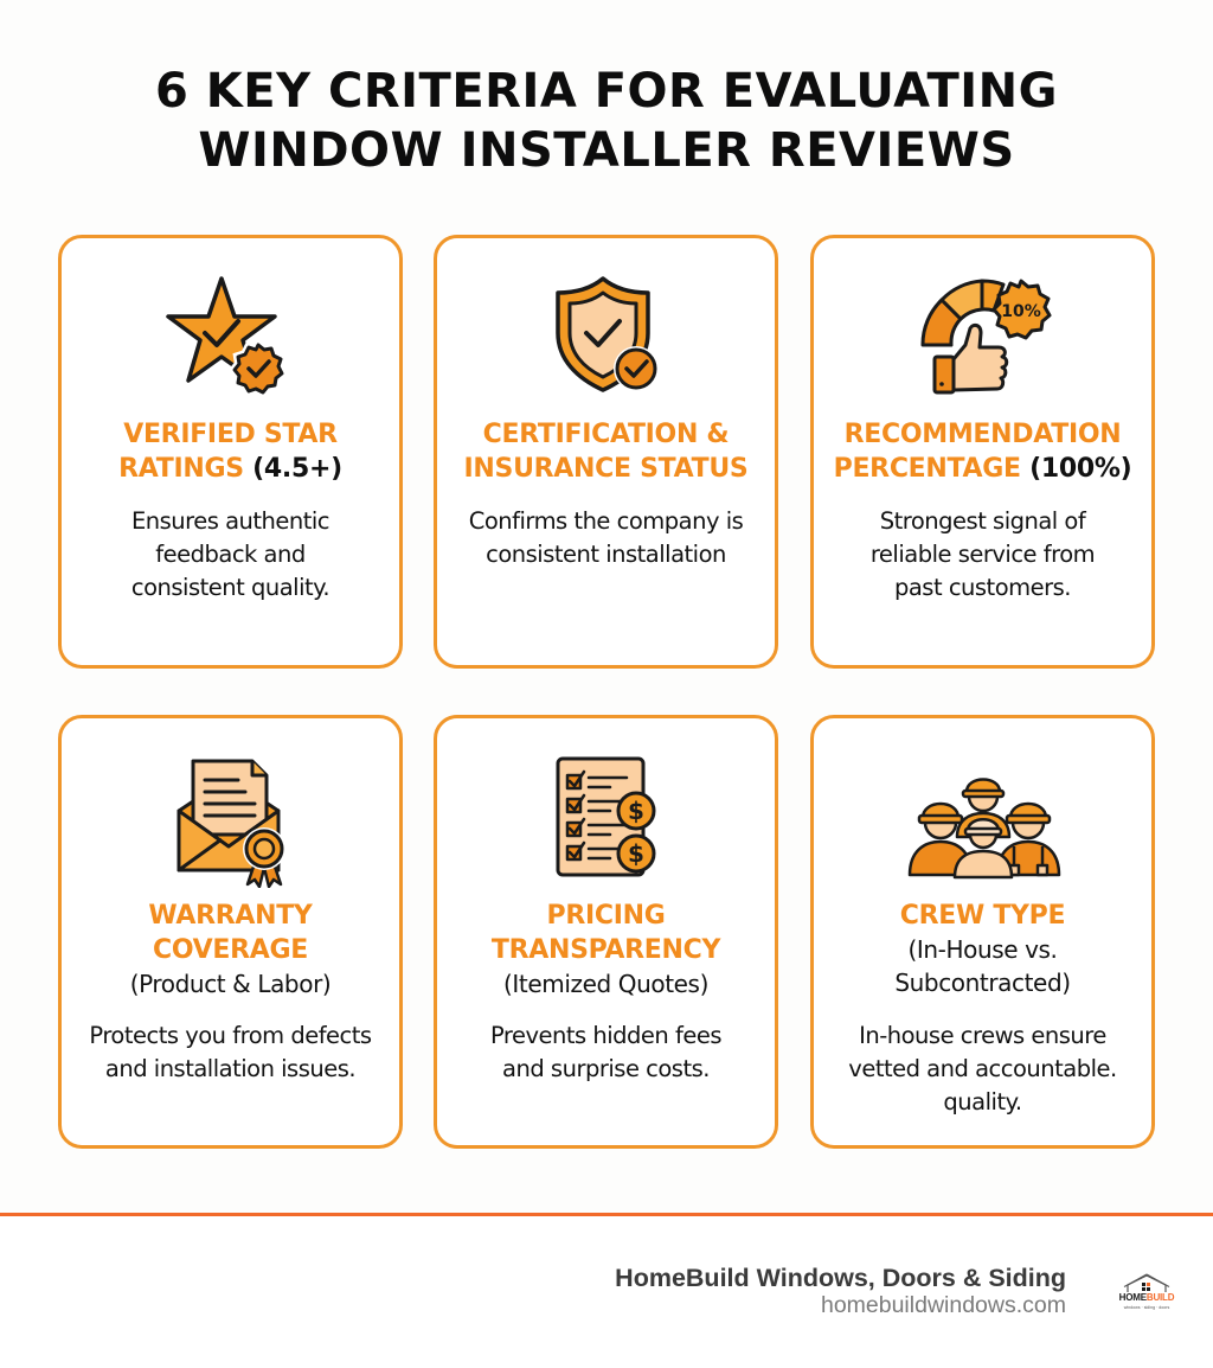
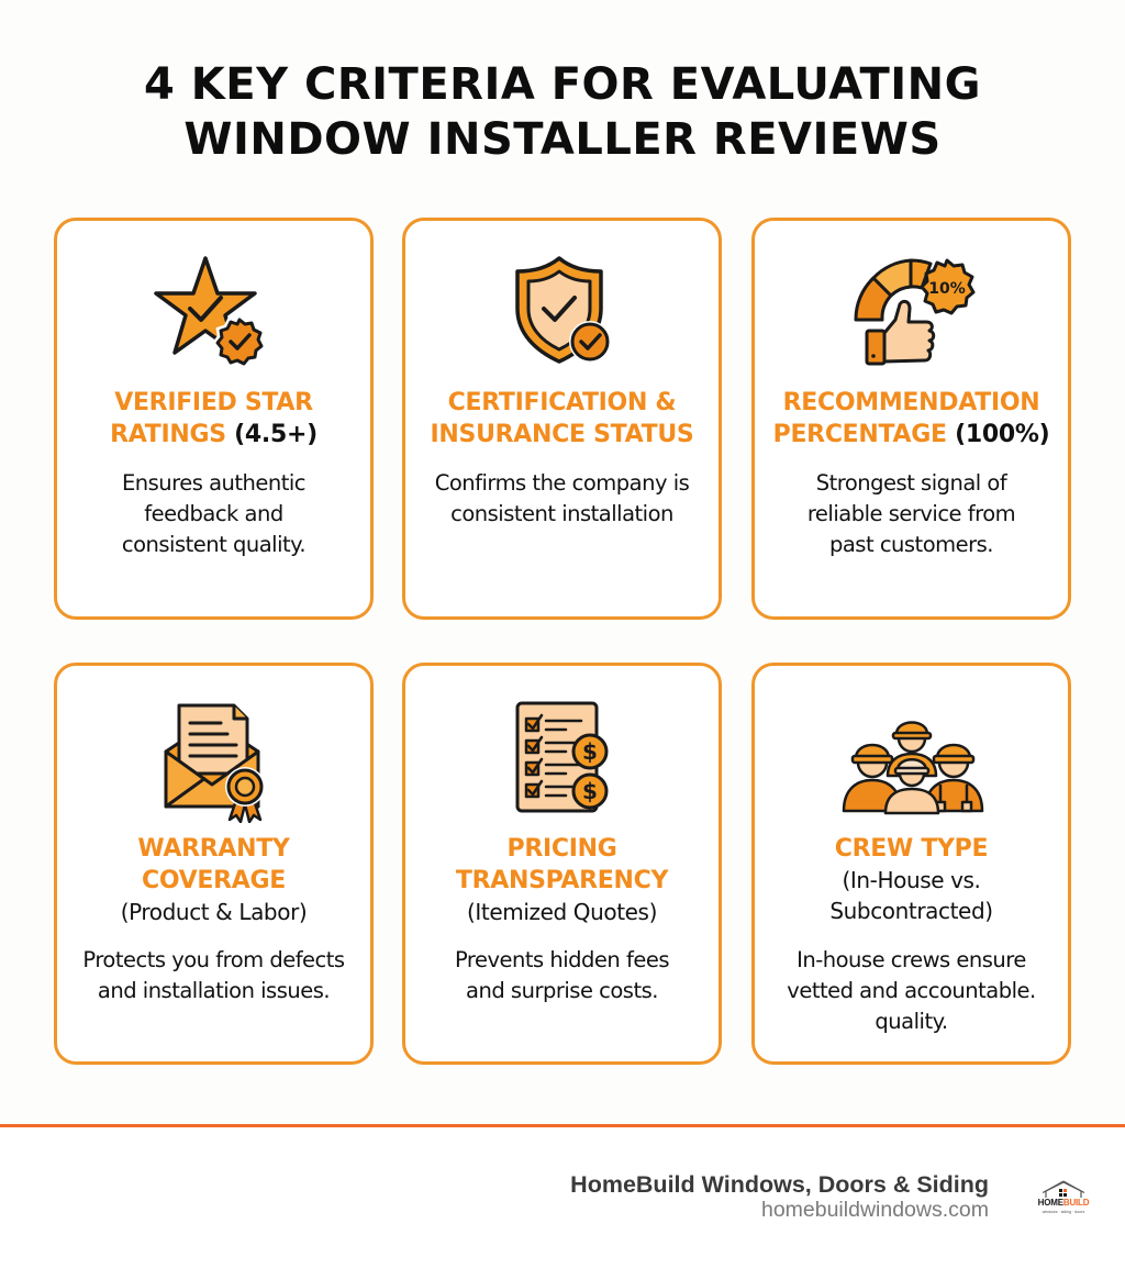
- 6 KEY CRITERIA FOR EVALUATING
+ 4 KEY CRITERIA FOR EVALUATING
  WINDOW INSTALLER REVIEWS
  VERIFIED STAR
  RATINGS (4.5+)
  Ensures authentic
  feedback and
  consistent quality.
  CERTIFICATION &
  INSURANCE STATUS
  Confirms the company is
  consistent installation
  10%
  RECOMMENDATION
  PERCENTAGE (100%)
  Strongest signal of
  reliable service from
  past customers.
  WARRANTY
  COVERAGE
  (Product & Labor)
  Protects you from defects
  and installation issues.
  $
  $
  PRICING
  TRANSPARENCY
  (Itemized Quotes)
  Prevents hidden fees
  and surprise costs.
  CREW TYPE
  (In-House vs.
  Subcontracted)
  In-house crews ensure
  vetted and accountable.
  quality.
  HomeBuild Windows, Doors & Siding
  homebuildwindows.com
  HOMEBUILD
